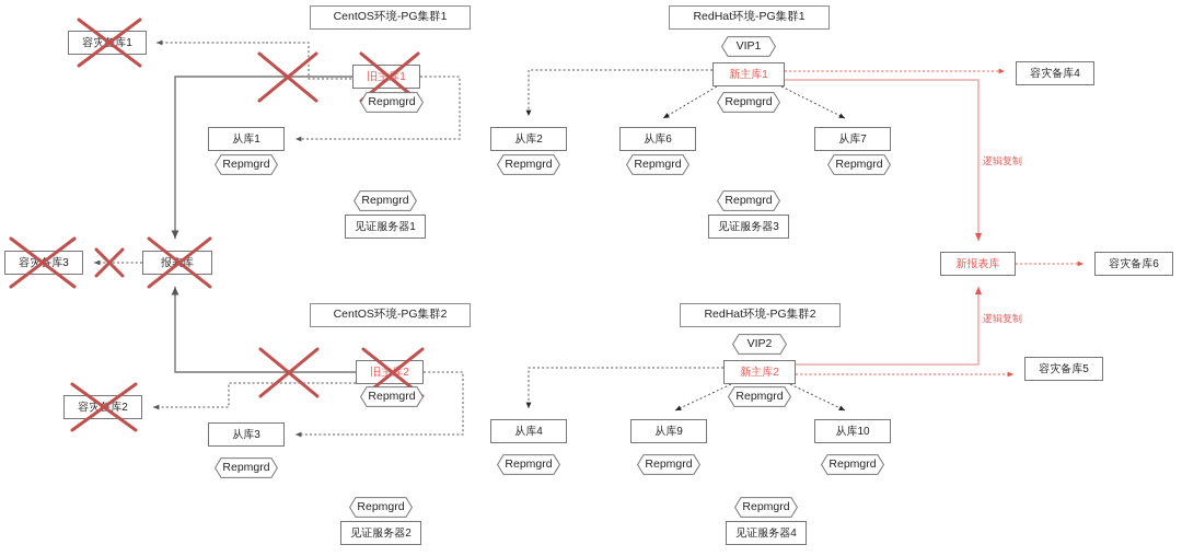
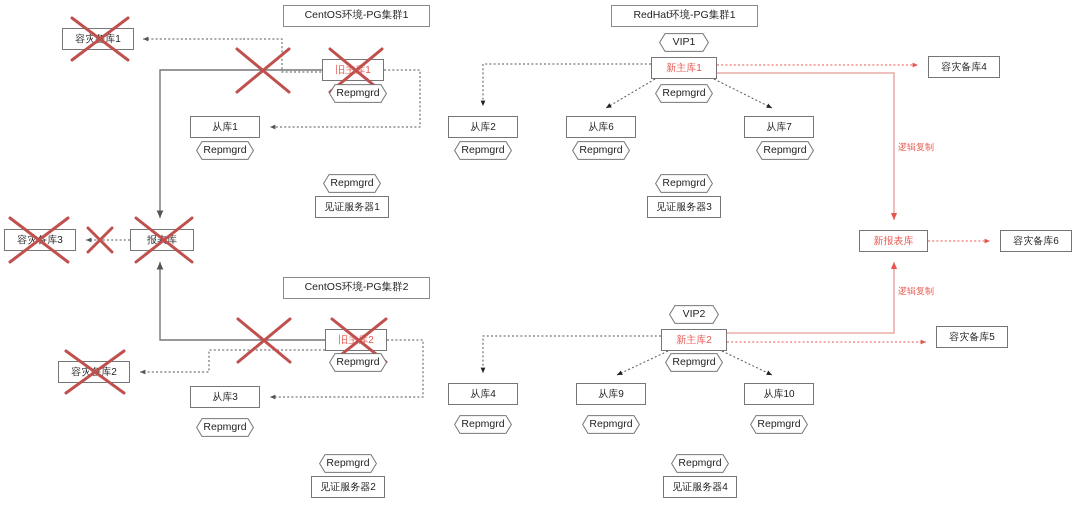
  CentOS环境-PG集群1
  RedHat环境-PG集群1
  CentOS环境-PG集群2
- RedHat环境-PG集群2
  容灾库1
  旧主库1
  从库1
  从库2
  容灾备库3
  见证服务器1
  新主库1
  从库6
  从库7
  见证服务器3
  容灾备库4
  新报表库
  容灾备库6
  容灾库2
  旧主库2
  从库3
  从库4
  见证服务器2
  新主库2
  从库9
  从库10
  见证服务器4
  容灾备库5
  Repmgrd
  Repmgrd
  Repmgrd
  Repmgrd
  VIP1
  Repmgrd
  Repmgrd
  Repmgrd
  Repmgrd
  Repmgrd
  Repmgrd
  Repmgrd
  Repmgrd
  VIP2
  Repmgrd
  Repmgrd
  Repmgrd
  Repmgrd
  逻辑复制
  逻辑复制
